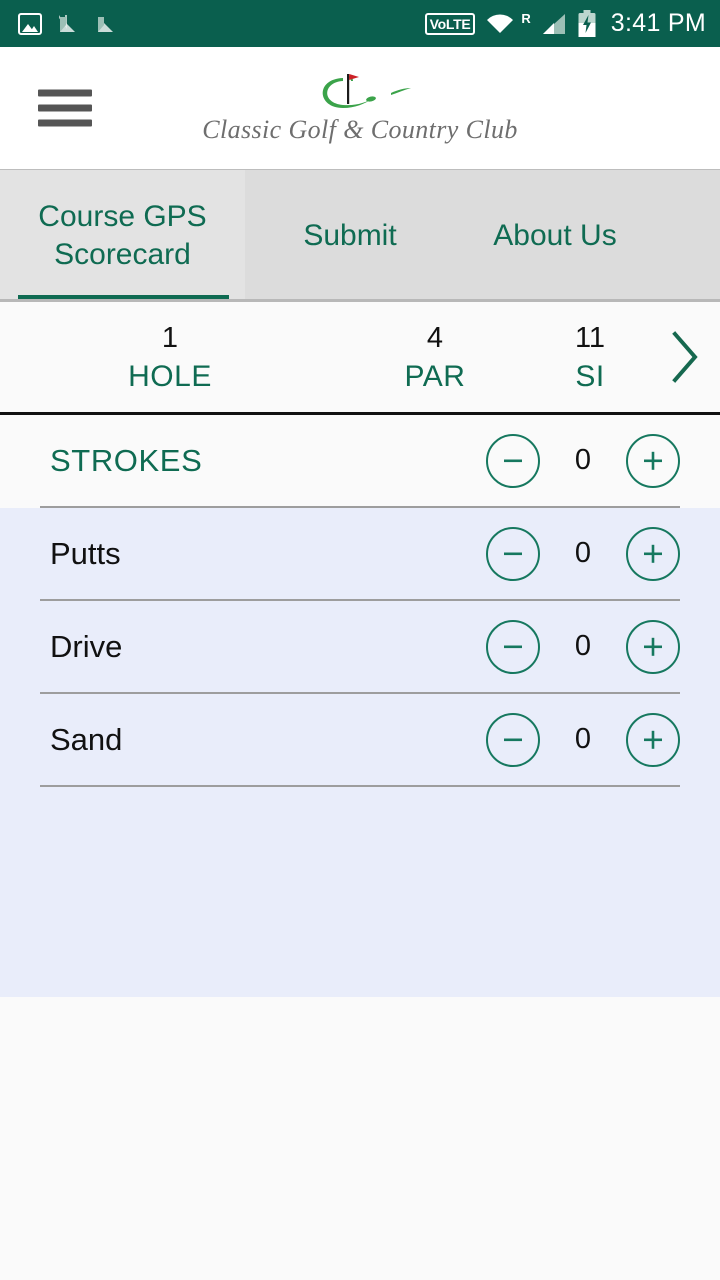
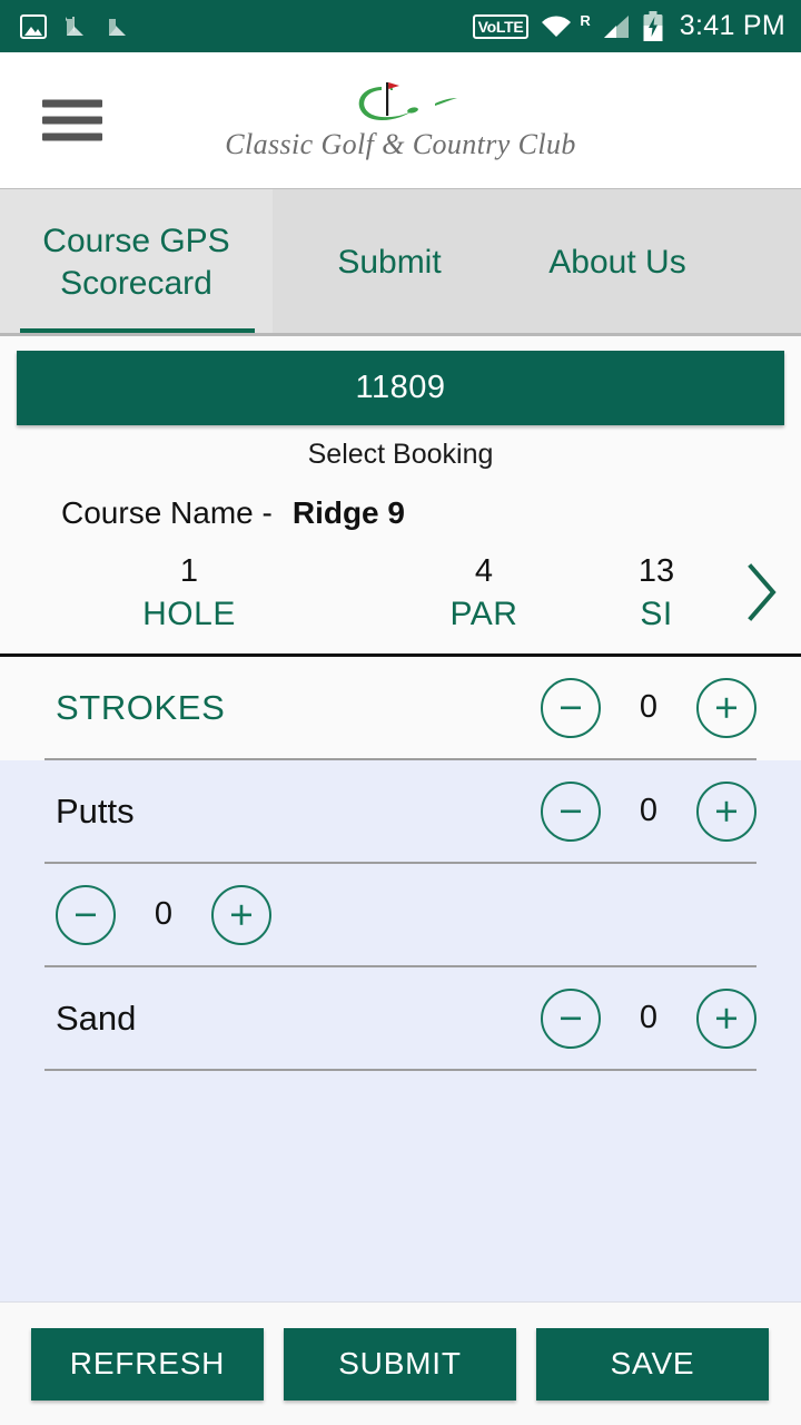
  VoLTE
  R
  3:41 PM
  Classic Golf & Country Club
  Course GPS
  Scorecard
  Submit
  About Us
+ 11809
+ Select Booking
+ Course Name -
+ Ridge 9
  1
  HOLE
  4
  PAR
- 11
+ 13
  SI
  STROKES
  0
  Putts
  0
- Drive
  0
  Sand
  0
+ REFRESH
+ SUBMIT
+ SAVE
